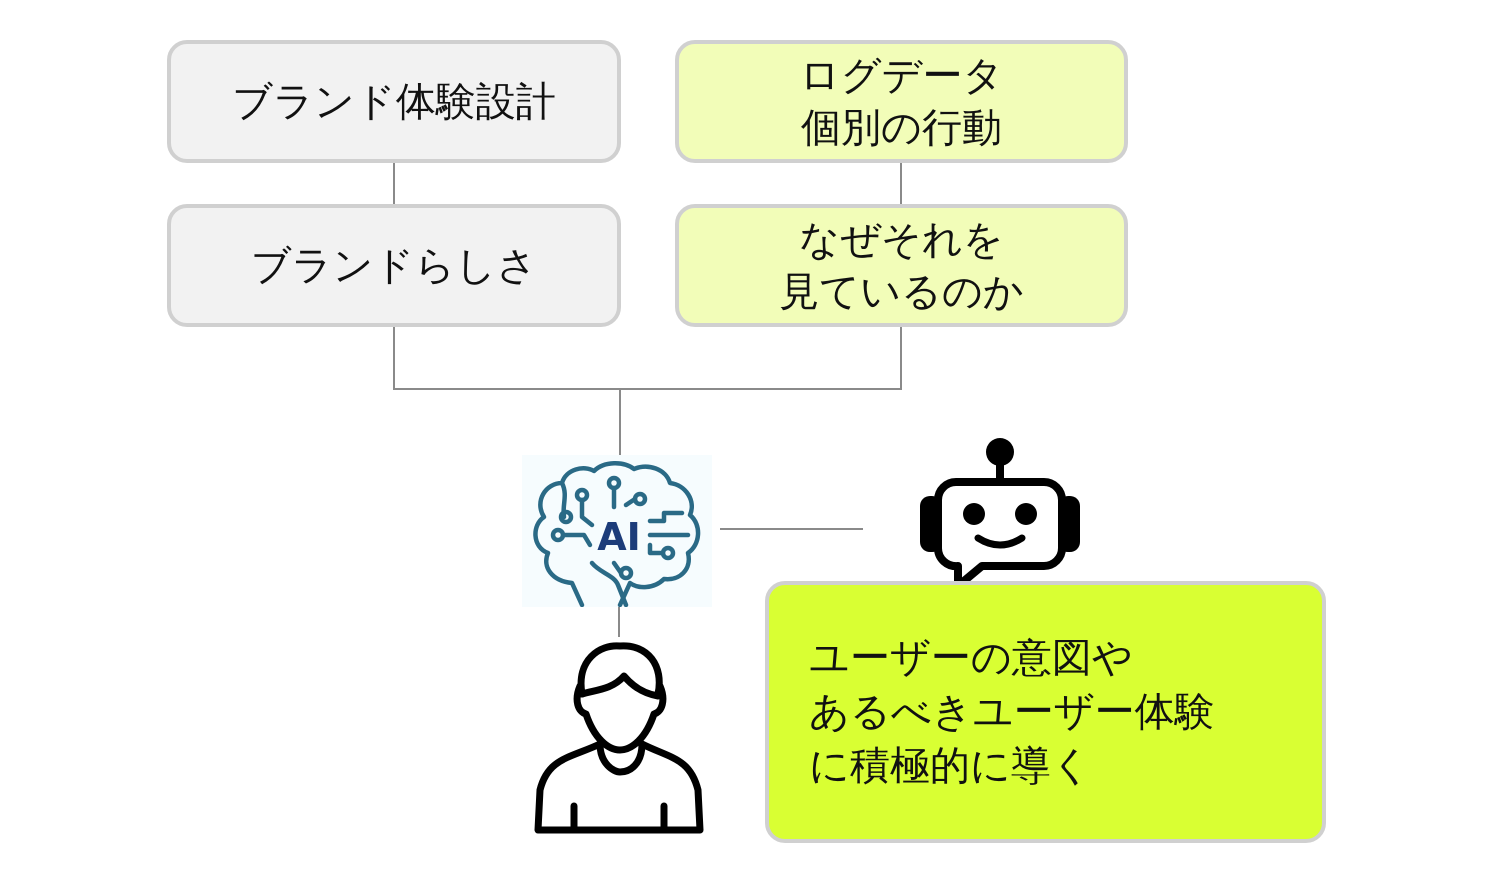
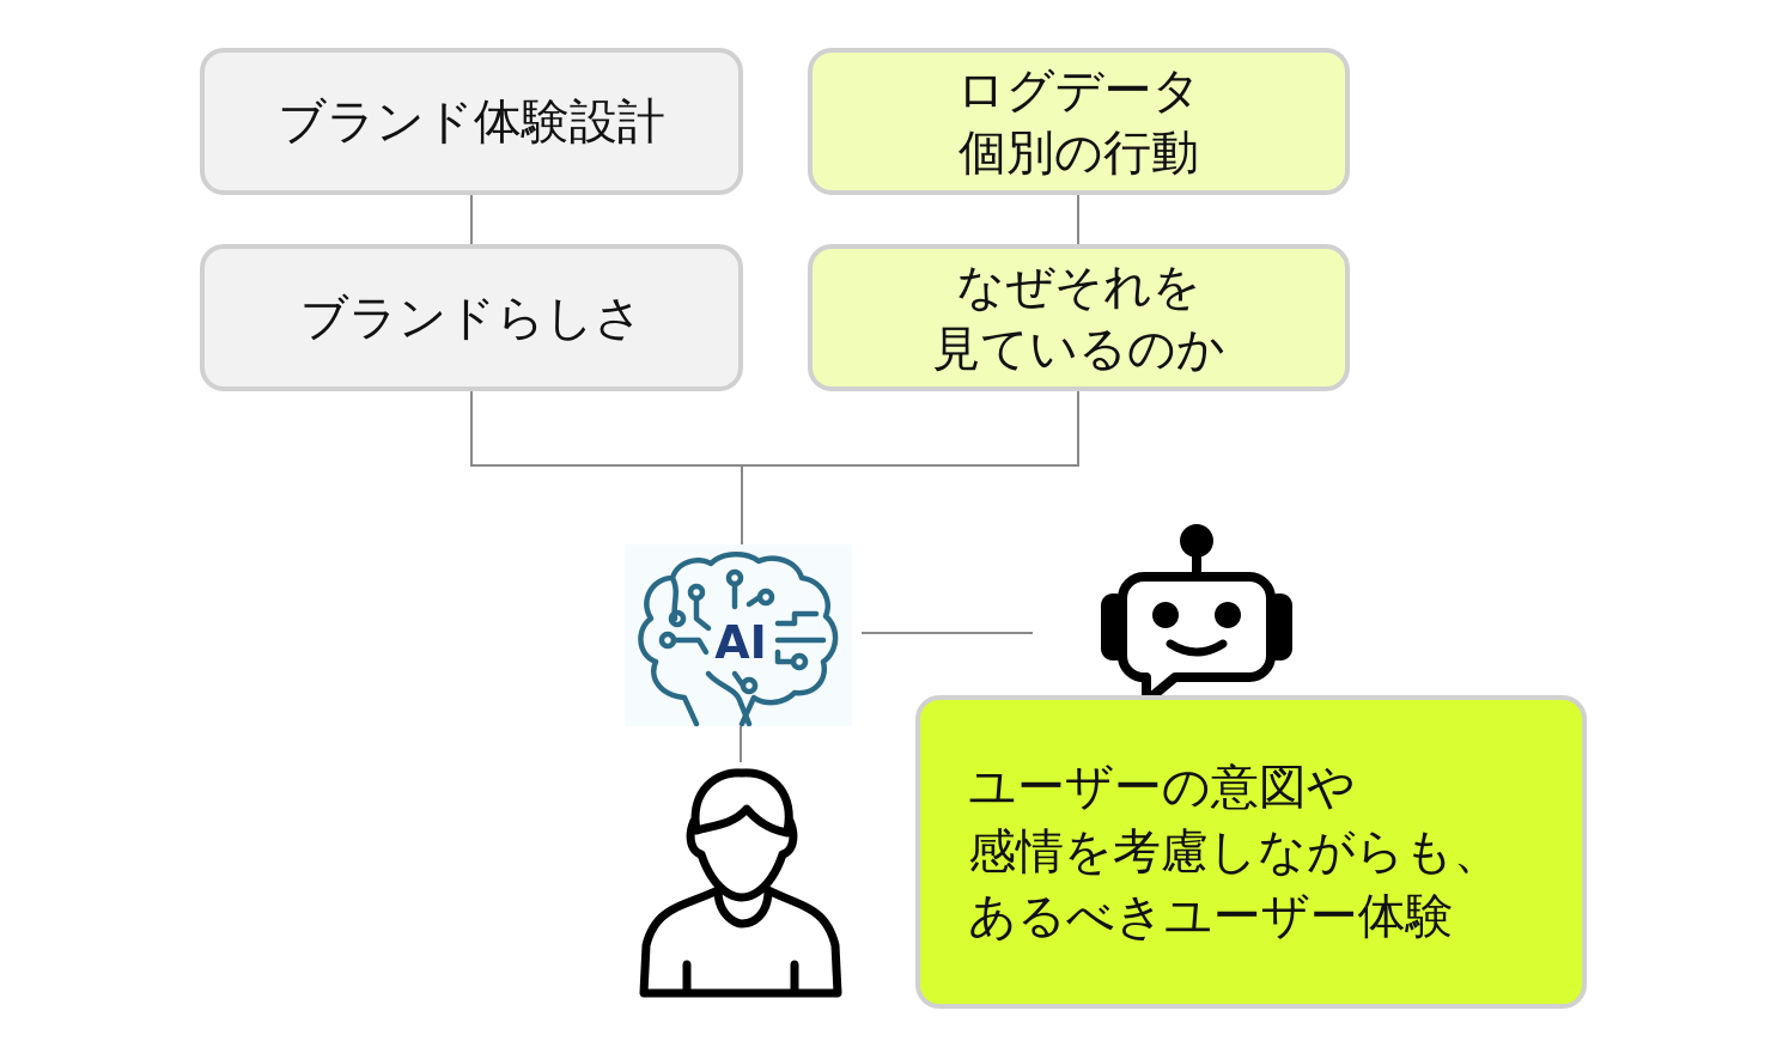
  ブランド体験設計
  ブランドらしさ
  ログデータ
  個別の行動
  なぜそれを
  見ているのか
  AI
  ユーザーの意図や
+ 感情を考慮しながらも、
  あるべきユーザー体験
- に積極的に導く
